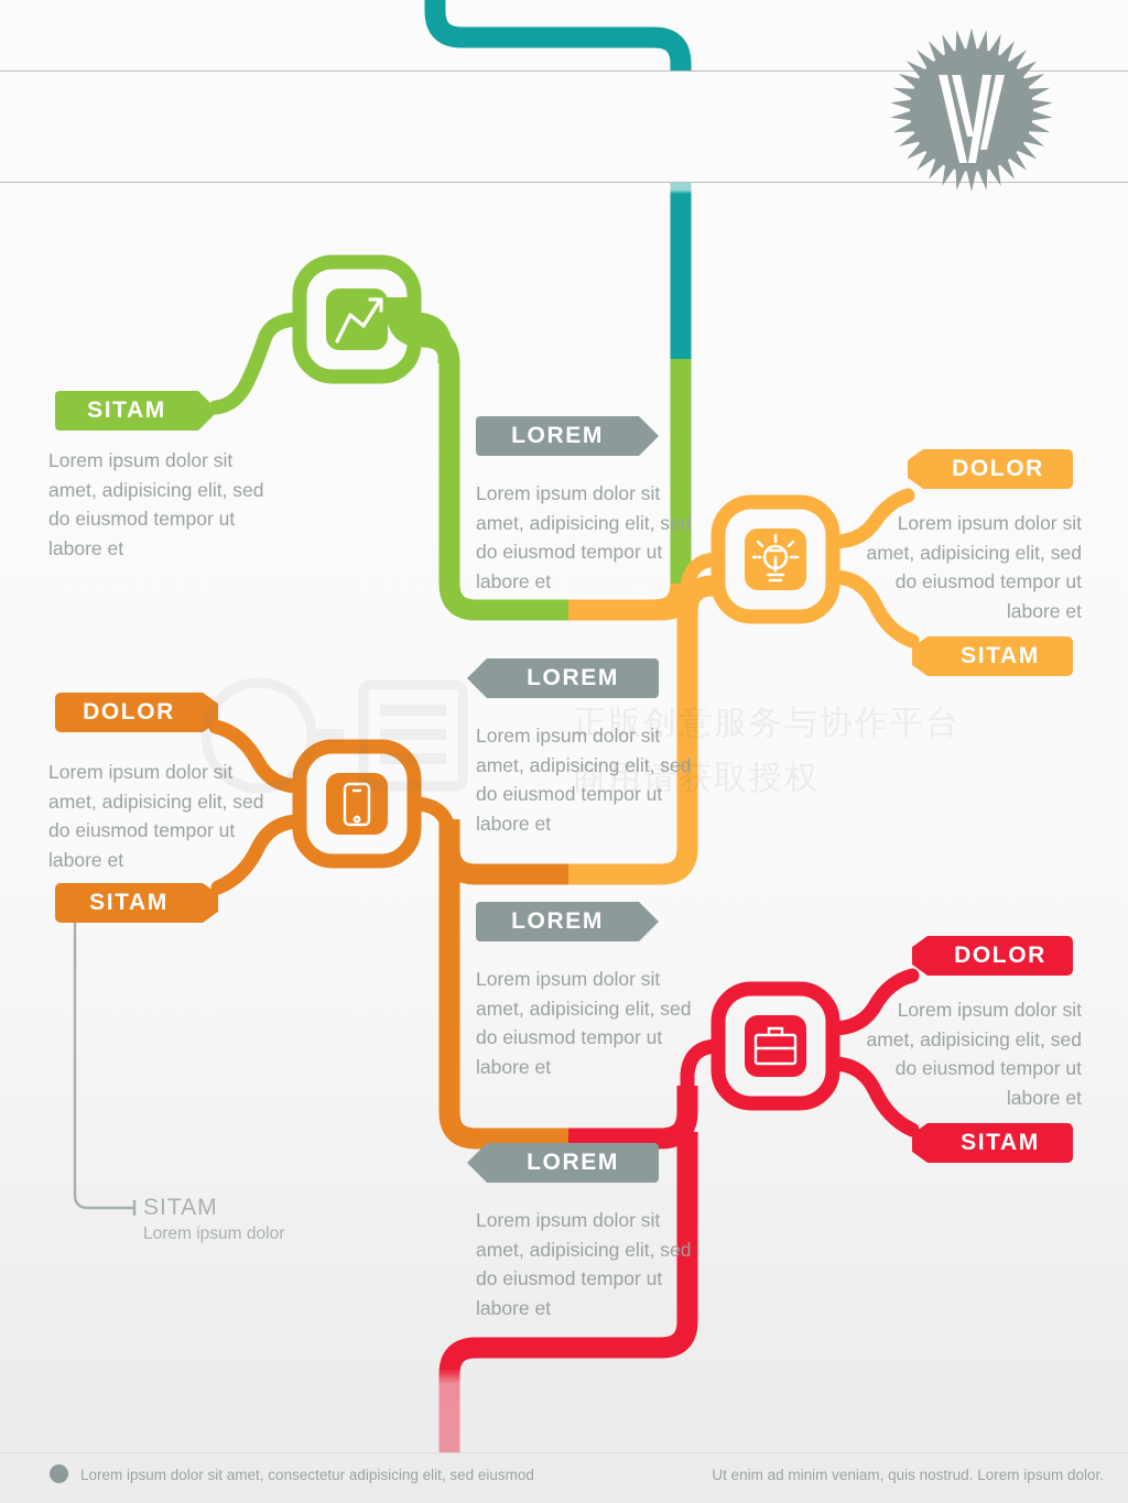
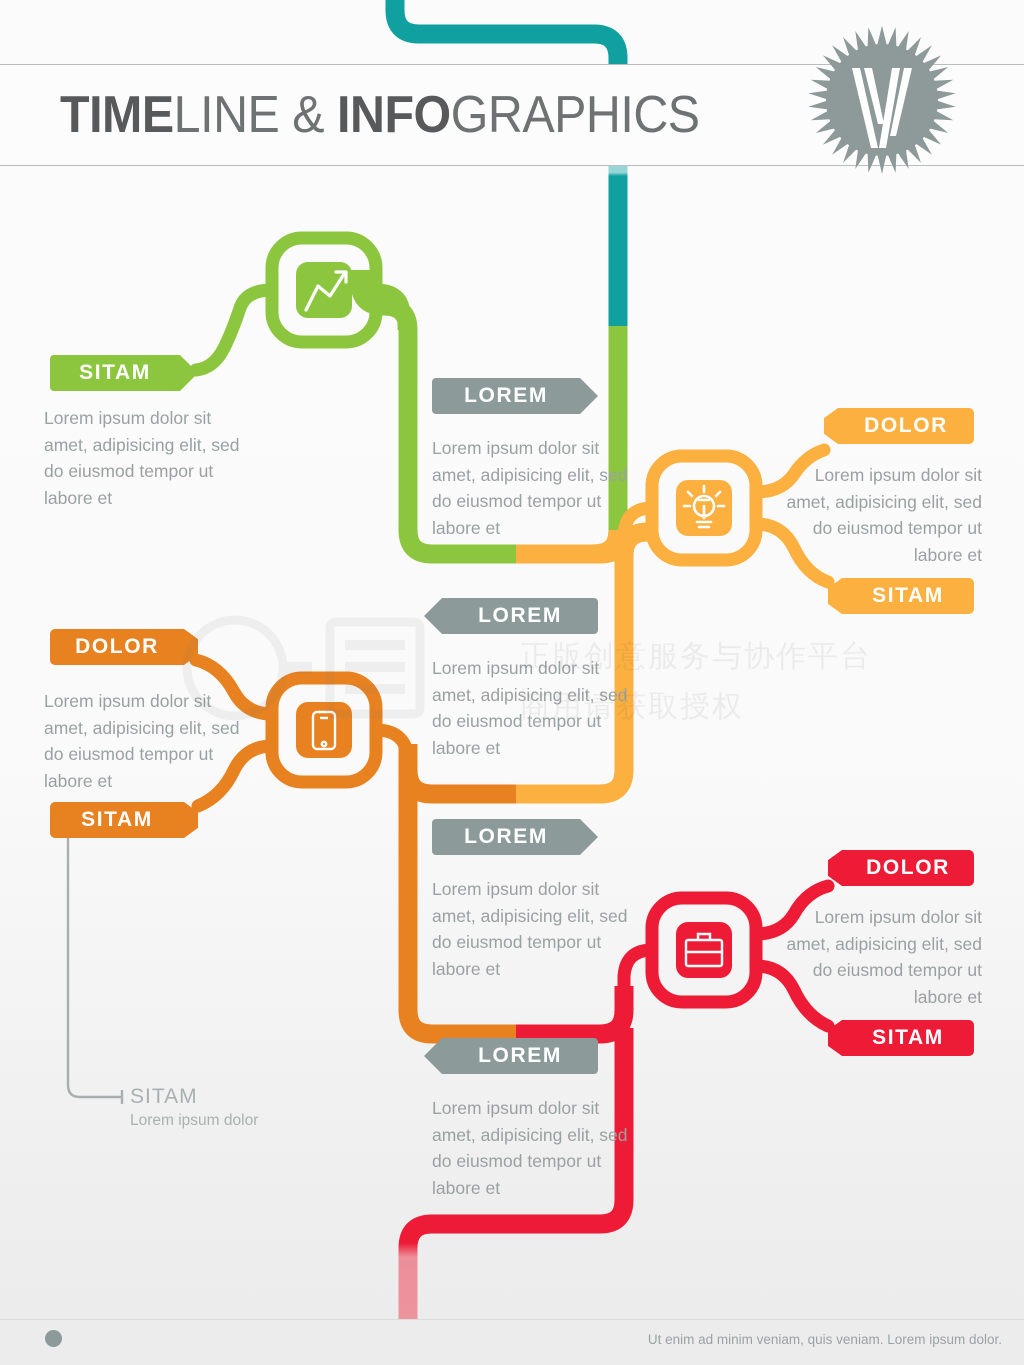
+ TIMELINE & INFOGRAPHICS
  SITAM
  Lorem ipsum dolor sit amet, adipisicing elit, sed do eiusmod tempor ut labore et
  LOREM
  Lorem ipsum dolor sit amet, adipisicing elit, sed do eiusmod tempor ut labore et
  DOLOR
  Lorem ipsum dolor sit amet, adipisicing elit, sed do eiusmod tempor ut labore et
  SITAM
  LOREM
  Lorem ipsum dolor sit amet, adipisicing elit, sed do eiusmod tempor ut labore et
  DOLOR
  Lorem ipsum dolor sit amet, adipisicing elit, sed do eiusmod tempor ut labore et
  SITAM
  LOREM
  Lorem ipsum dolor sit amet, adipisicing elit, sed do eiusmod tempor ut labore et
  DOLOR
  Lorem ipsum dolor sit amet, adipisicing elit, sed do eiusmod tempor ut labore et
  SITAM
  LOREM
  Lorem ipsum dolor sit amet, adipisicing elit, sed do eiusmod tempor ut labore et
  SITAM
  Lorem ipsum dolor
  正版创意服务与协作平台
  商用请获取授权
- Lorem ipsum dolor sit amet, consectetur adipisicing elit, sed eiusmod
- Ut enim ad minim veniam, quis nostrud. Lorem ipsum dolor.
+ Ut enim ad minim veniam, quis veniam. Lorem ipsum dolor.
